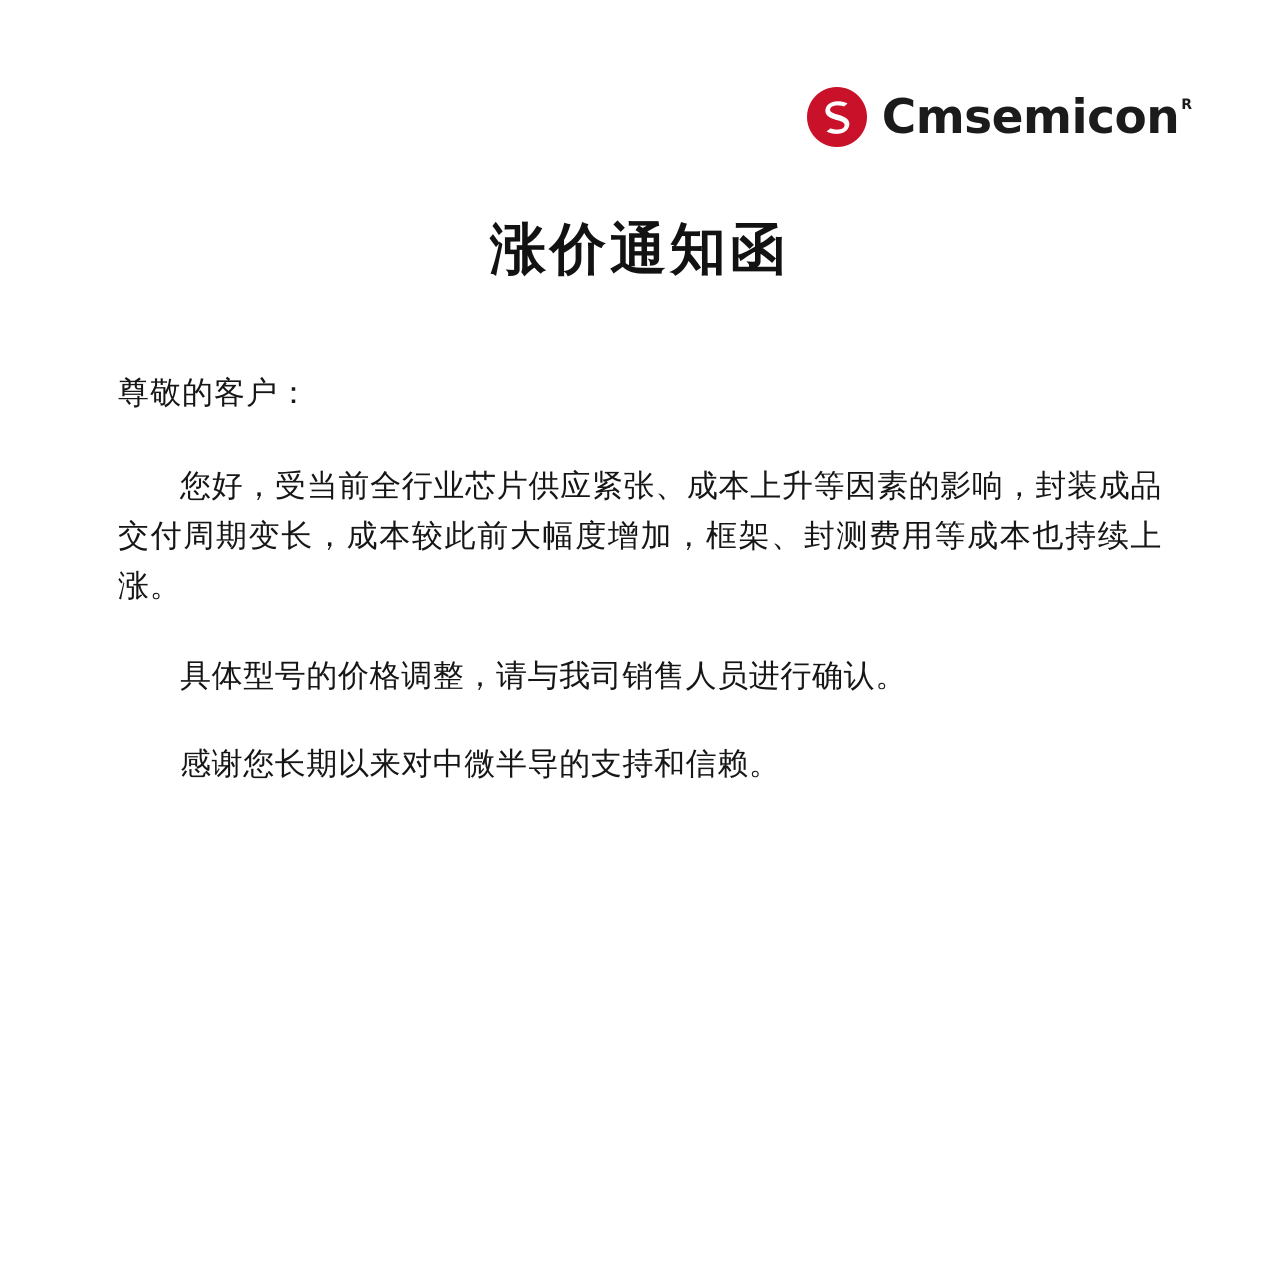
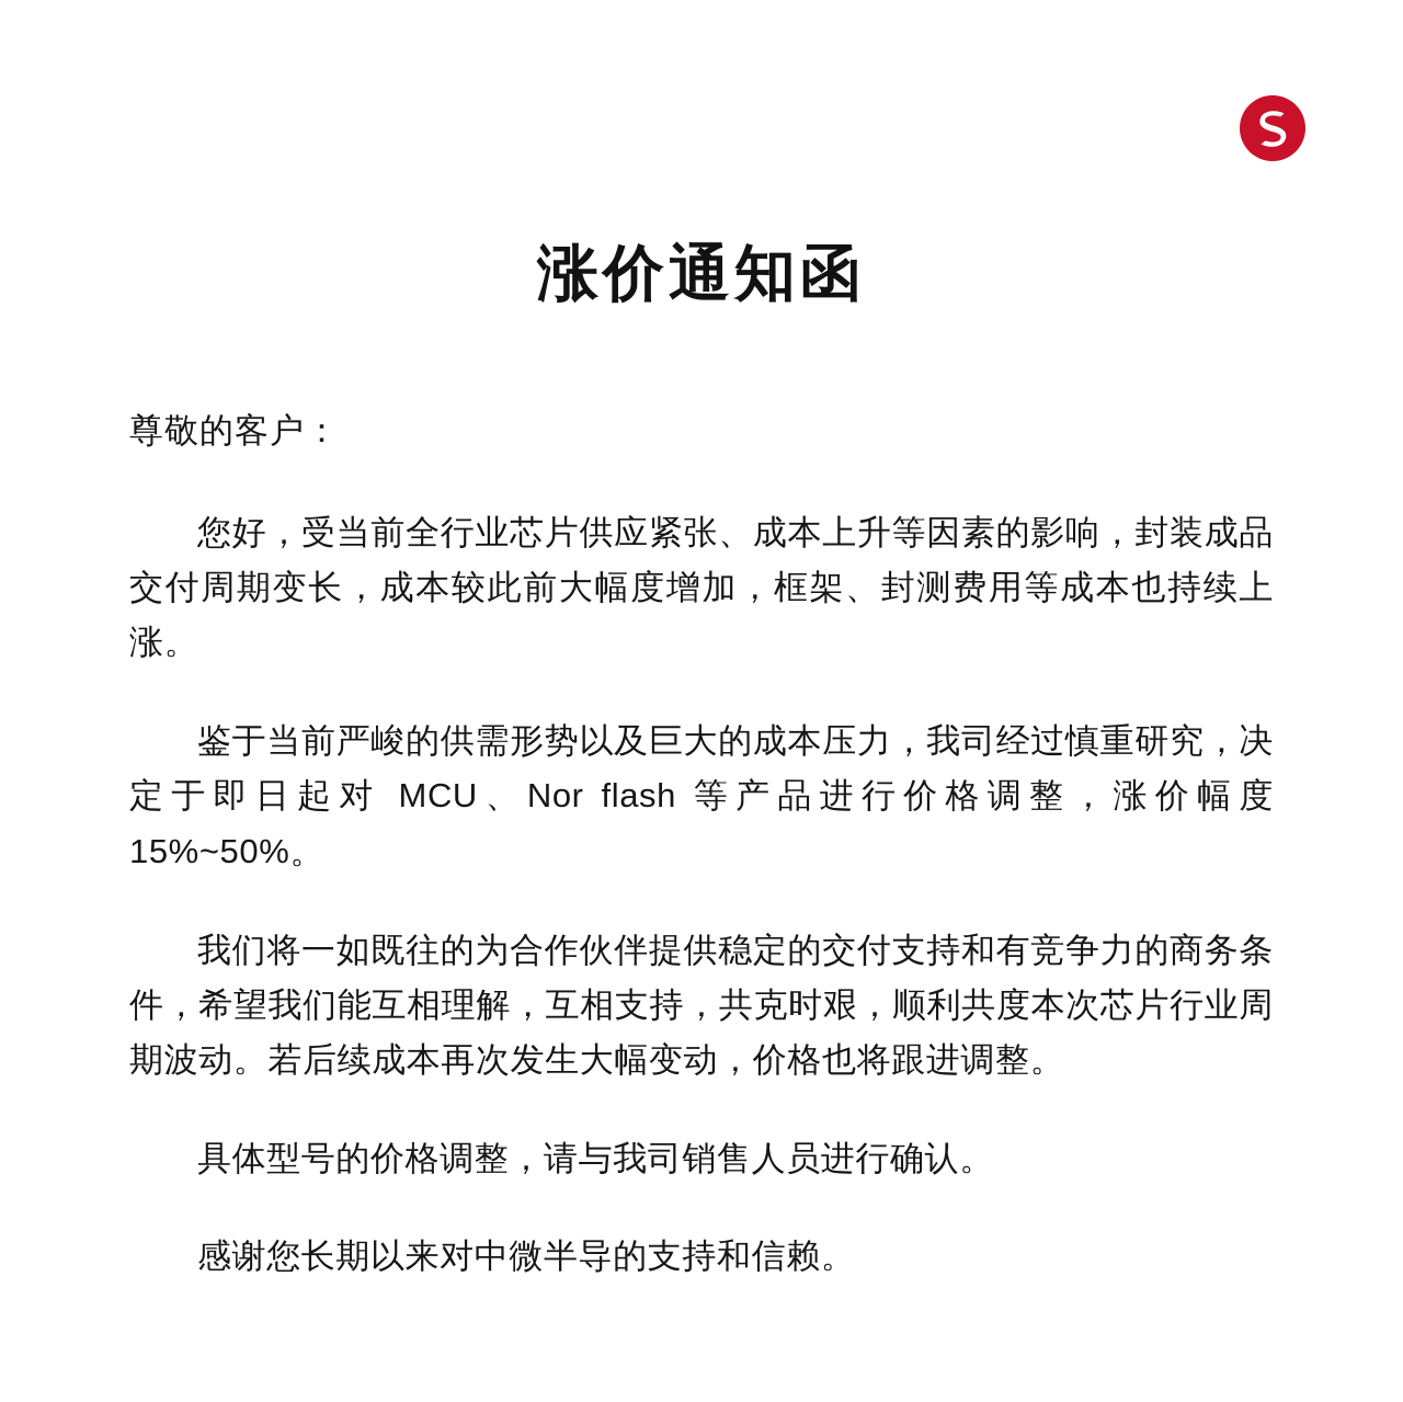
- Cmsemicon
- R
  涨价通知函
  尊敬的客户：
  您好，受当前全行业芯片供应紧张、成本上升等因素的影响，封装成品交付周期变长，成本较此前大幅度增加，框架、封测费用等成本也持续上涨。
+ 鉴于当前严峻的供需形势以及巨大的成本压力，我司经过慎重研究，决定于即日起对 MCU、Nor flash 等产品进行价格调整，涨价幅度15%~50%。
+ 我们将一如既往的为合作伙伴提供稳定的交付支持和有竞争力的商务条件，希望我们能互相理解，互相支持，共克时艰，顺利共度本次芯片行业周期波动。若后续成本再次发生大幅变动，价格也将跟进调整。
  具体型号的价格调整，请与我司销售人员进行确认。
  感谢您长期以来对中微半导的支持和信赖。
